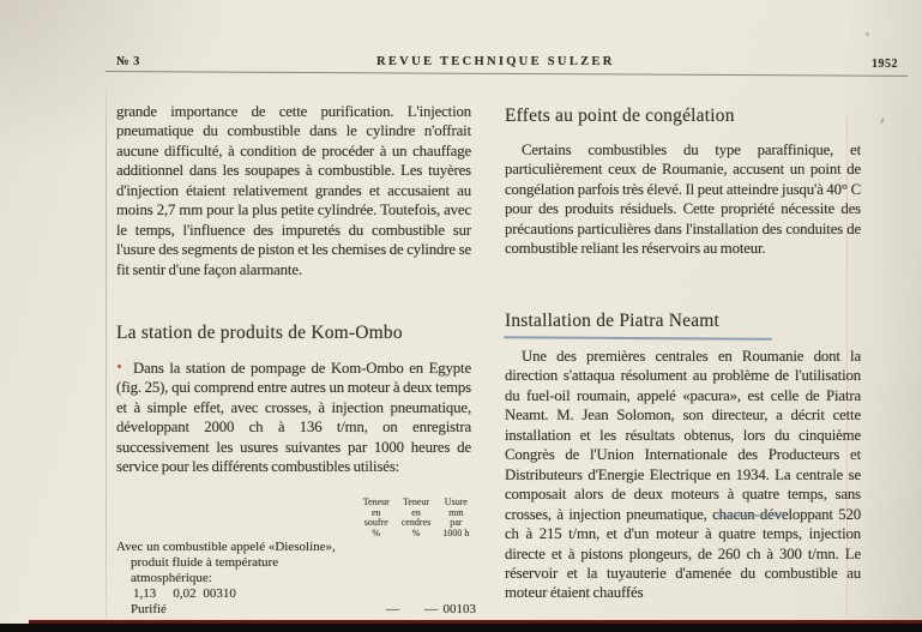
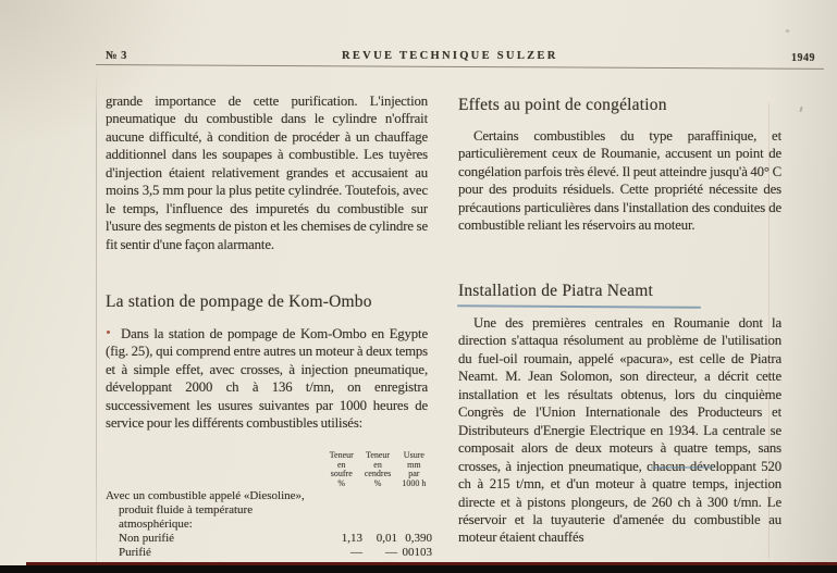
  № 3
  REVUE TECHNIQUE SULZER
- 1952
+ 1949
- grande importance de cette purification. L'injection pneumatique du combustible dans le cylindre n'offrait aucune difficulté, à condition de procéder à un chauffage additionnel dans les soupapes à combustible. Les tuyères d'injection étaient relativement grandes et accusaient au moins 2,7 mm pour la plus petite cylindrée. Toutefois, avec le temps, l'influence des impuretés du combustible sur l'usure des segments de piston et les chemises de cylindre se fit sentir d'une façon alarmante.
+ grande importance de cette purification. L'injection pneumatique du combustible dans le cylindre n'offrait aucune difficulté, à condition de procéder à un chauffage additionnel dans les soupapes à combustible. Les tuyères d'injection étaient relativement grandes et accusaient au moins 3,5 mm pour la plus petite cylindrée. Toutefois, avec le temps, l'influence des impuretés du combustible sur l'usure des segments de piston et les chemises de cylindre se fit sentir d'une façon alarmante.
- La station de produits de Kom-Ombo
+ La station de pompage de Kom-Ombo
  Dans la station de pompage de Kom-Ombo en Egypte (fig. 25), qui comprend entre autres un moteur à deux temps et à simple effet, avec crosses, à injection pneumatique, développant 2000 ch à 136 t/mn, on enregistra successivement les usures suivantes par 1000 heures de service pour les différents combustibles utilisés:
  Teneur
  en
  soufre
  %
  Teneur
  en
  cendres
  %
  Usure
  mm
  par
  1000 h
  Avec un combustible appelé «Diesoline», produit fluide à température atmosphérique:
+ Non purifié
  1,13
- 0,02
+ 0,01
- 00310
+ 0,390
  Purifié
  —
  —
  00103
  Effets au point de congélation
  Certains combustibles du type paraffinique, et particulièrement ceux de Roumanie, accusent un point de congélation parfois très élevé. Il peut atteindre jusqu'à 40° C pour des produits résiduels. Cette propriété nécessite des précautions particulières dans l'installation des conduites de combustible reliant les réservoirs au moteur.
  Installation de Piatra Neamt
  Une des premières centrales en Roumanie dont la direction s'attaqua résolument au problème de l'utilisation du fuel-oil roumain, appelé «pacura», est celle de Piatra Neamt. M. Jean Solomon, son directeur, a décrit cette installation et les résultats obtenus, lors du cinquième Congrès de l'Union Internationale des Producteurs et Distributeurs d'Energie Electrique en 1934. La centrale se composait alors de deux moteurs à quatre temps, sans crosses, à injection pneumatique, chacun développant 520 ch à 215 t/mn, et d'un moteur à quatre temps, injection directe et à pistons plongeurs, de 260 ch à 300 t/mn. Le réservoir et la tuyauterie d'amenée du combustible au moteur étaient chauffés
